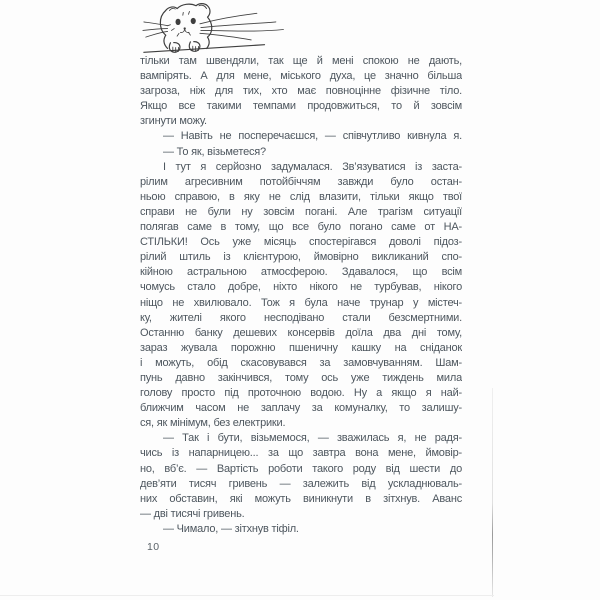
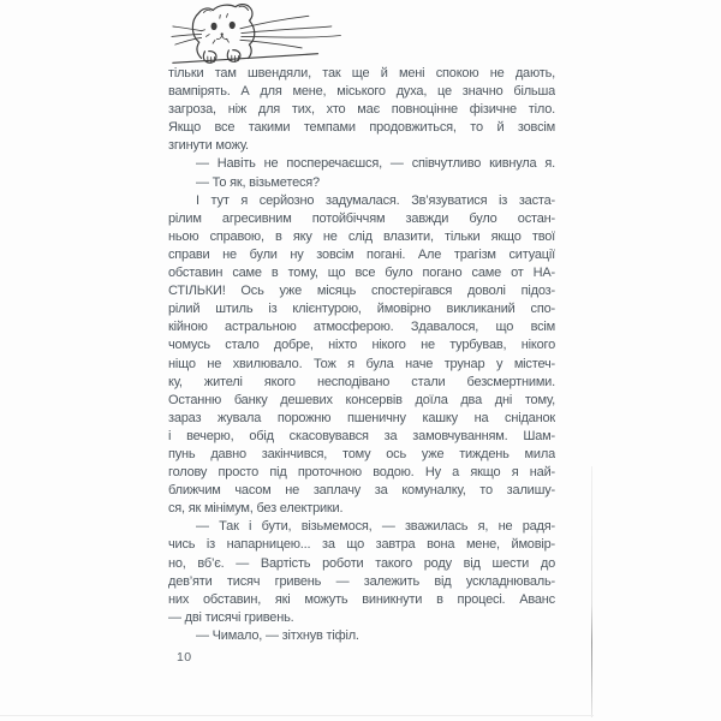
  тільки там швендяли, так ще й мені спокою не дають,
  вампірять. А для мене, міського духа, це значно більша
  загроза, ніж для тих, хто має повноцінне фізичне тіло.
  Якщо все такими темпами продовжиться, то й зовсім
  згинути можу.
  — Навіть не посперечаєшся, — співчутливо кивнула я.
  — То як, візьметеся?
  І тут я серйозно задумалася. Зв’язуватися із заста-
  рілим агресивним потойбіччям завжди було остан-
  ньою справою, в яку не слід влазити, тільки якщо твої
  справи не були ну зовсім погані. Але трагізм ситуації
- полягав саме в тому, що все було погано саме от НА-
+ обставин саме в тому, що все було погано саме от НА-
  СТІЛЬКИ! Ось уже місяць спостерігався доволі підоз-
  рілий штиль із клієнтурою, ймовірно викликаний спо-
  кійною астральною атмосферою. Здавалося, що всім
  чомусь стало добре, ніхто нікого не турбував, нікого
  ніщо не хвилювало. Тож я була наче трунар у містеч-
  ку, жителі якого несподівано стали безсмертними.
  Останню банку дешевих консервів доїла два дні тому,
  зараз жувала порожню пшеничну кашку на сніданок
- і можуть, обід скасовувався за замовчуванням. Шам-
+ і вечерю, обід скасовувався за замовчуванням. Шам-
  пунь давно закінчився, тому ось уже тиждень мила
  голову просто під проточною водою. Ну а якщо я най-
  ближчим часом не заплачу за комуналку, то залишу-
  ся, як мінімум, без електрики.
  — Так і бути, візьмемося, — зважилась я, не радя-
  чись із напарницею... за що завтра вона мене, ймовір-
  но, вб’є. — Вартість роботи такого роду від шести до
  дев’яти тисяч гривень — залежить від ускладнюваль-
- них обставин, які можуть виникнути в зітхнув. Аванс
+ них обставин, які можуть виникнути в процесі. Аванс
  — дві тисячі гривень.
  — Чимало, — зітхнув тіфіл.
  10
